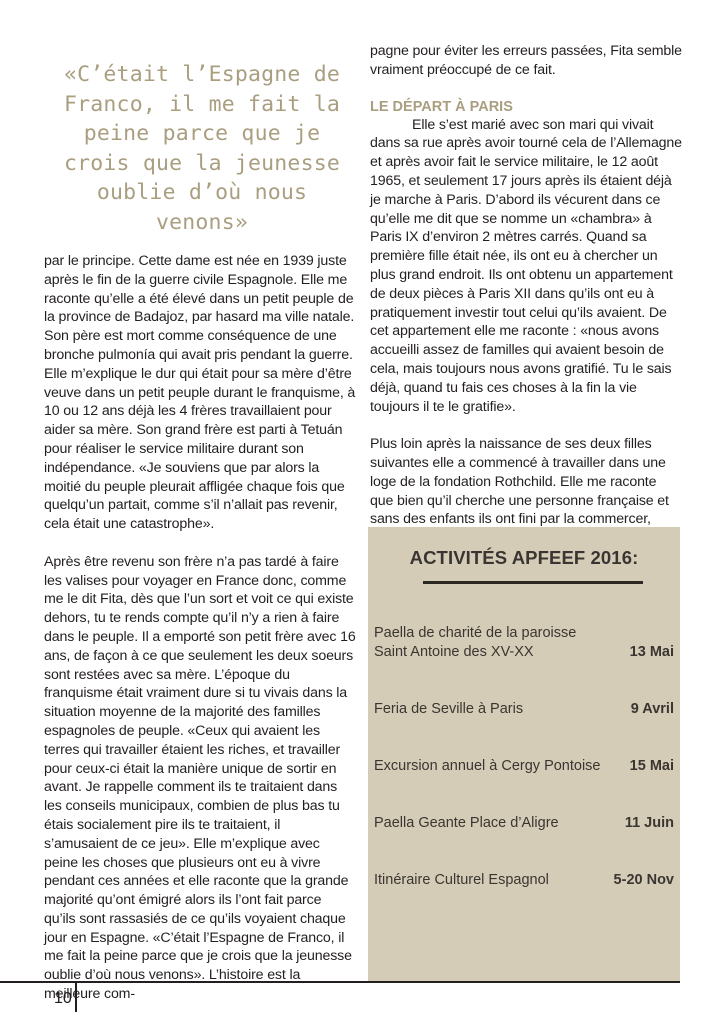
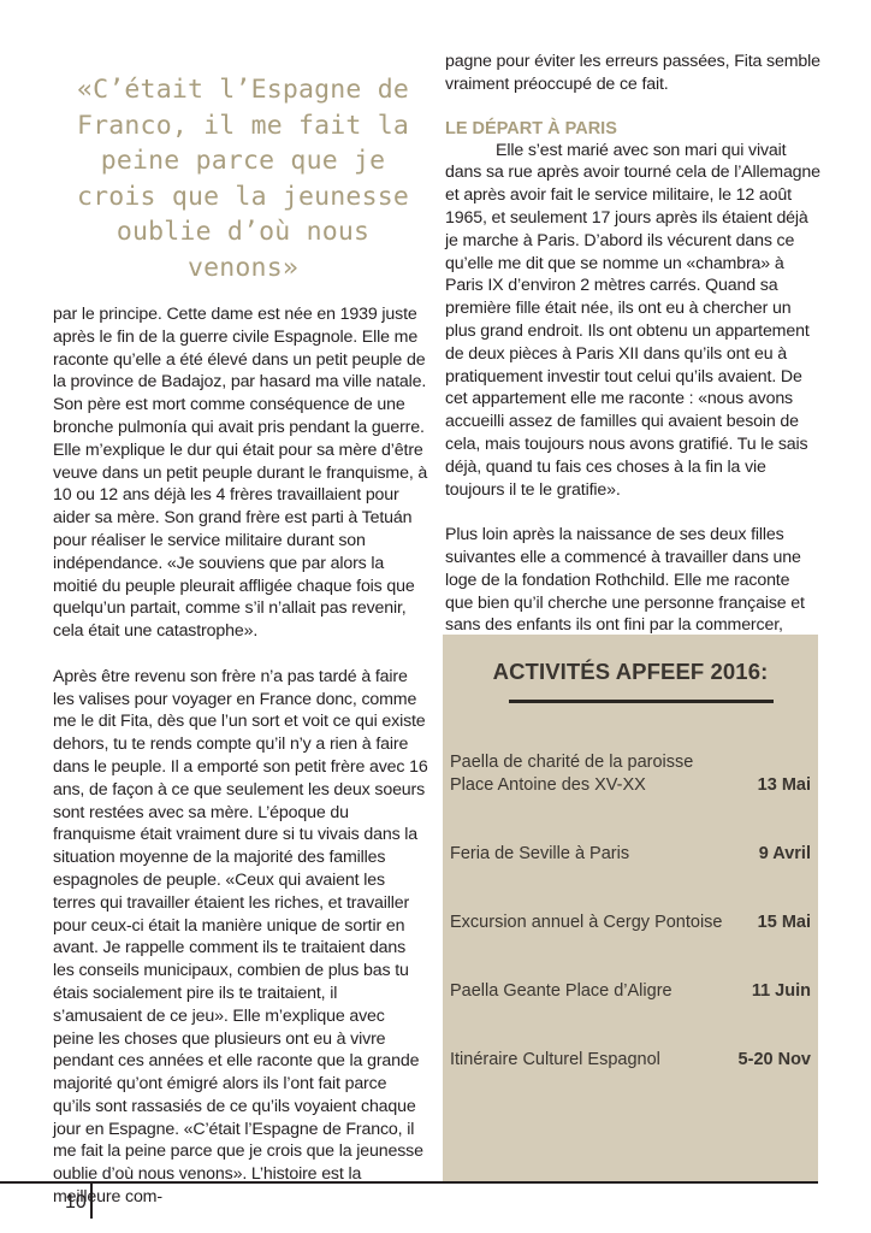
  «C’était l’Espagne de Franco, il me fait la peine parce que je crois que la jeunesse oublie d’où nous venons»
  par le principe. Cette dame est née en 1939 juste après le fin de la guerre civile Espagnole. Elle me raconte qu’elle a été élevé dans un petit peuple de la province de Badajoz, par hasard ma ville natale. Son père est mort comme conséquence de une bronche pulmonía qui avait pris pendant la guerre. Elle m’explique le dur qui était pour sa mère d’être veuve dans un petit peuple durant le franquisme, à 10 ou 12 ans déjà les 4 frères travaillaient pour aider sa mère. Son grand frère est parti à Tetuán pour réaliser le service militaire durant son indépendance. «Je souviens que par alors la moitié du peuple pleurait affligée chaque fois que quelqu’un partait, comme s’il n’allait pas revenir, cela était une catastrophe».
  Après être revenu son frère n’a pas tardé à faire les valises pour voyager en France donc, comme me le dit Fita, dès que l’un sort et voit ce qui existe dehors, tu te rends compte qu’il n’y a rien à faire dans le peuple. Il a emporté son petit frère avec 16 ans, de façon à ce que seulement les deux soeurs sont restées avec sa mère. L’époque du franquisme était vraiment dure si tu vivais dans la situation moyenne de la majorité des familles espagnoles de peuple. «Ceux qui avaient les terres qui travailler étaient les riches, et travailler pour ceux-ci était la manière unique de sortir en avant. Je rappelle comment ils te traitaient dans les conseils municipaux, combien de plus bas tu étais socialement pire ils te traitaient, il s’amusaient de ce jeu». Elle m’explique avec peine les choses que plusieurs ont eu à vivre pendant ces années et elle raconte que la grande majorité qu’ont émigré alors ils l’ont fait parce qu’ils sont rassasiés de ce qu’ils voyaient chaque jour en Espagne. «C’était l’Espagne de Franco, il me fait la peine parce que je crois que la jeunesse oublie d’où nous venons». L’histoire est la meillure com-
  pagne pour éviter les erreurs passées, Fita semble vraiment préoccupé de ce fait.
  LE DÉPART À PARIS
  Elle s’est marié avec son mari qui vivait dans sa rue après avoir tourné cela de l’Allemagne et après avoir fait le service militaire, le 12 août 1965, et seulement 17 jours après ils étaient déjà je marche à Paris. D’abord ils vécurent dans ce qu’elle me dit que se nomme un «chambra» à Paris IX d’environ 2 mètres carrés. Quand sa première fille était née, ils ont eu à chercher un plus grand endroit. Ils ont obtenu un appartement de deux pièces à Paris XII dans qu’ils ont eu à pratiquement investir tout celui qu’ils avaient. De cet appartement elle me raconte : «nous avons accueilli assez de familles qui avaient besoin de cela, mais toujours nous avons gratifié. Tu le sais déjà, quand tu fais ces choses à la fin la vie toujours il te le gratifie».
  Plus loin après la naissance de ses deux filles suivantes elle a commencé à travailler dans une loge de la fondation Rothchild. Elle me raconte que bien qu’il cherche une personne française et sans des enfants ils ont fini par la commercer,
  ACTIVITÉS APFEEF 2016:
- Paella de charité de la paroisse Saint Antoine des XV-XX
+ Paella de charité de la paroisse Place Antoine des XV-XX
  13 Mai
  Feria de Seville à Paris
  9 Avril
  Excursion annuel à Cergy Pontoise
  15 Mai
  Paella Geante Place d’Aligre
  11 Juin
  Itinéraire Culturel Espagnol
  5-20 Nov
  10
